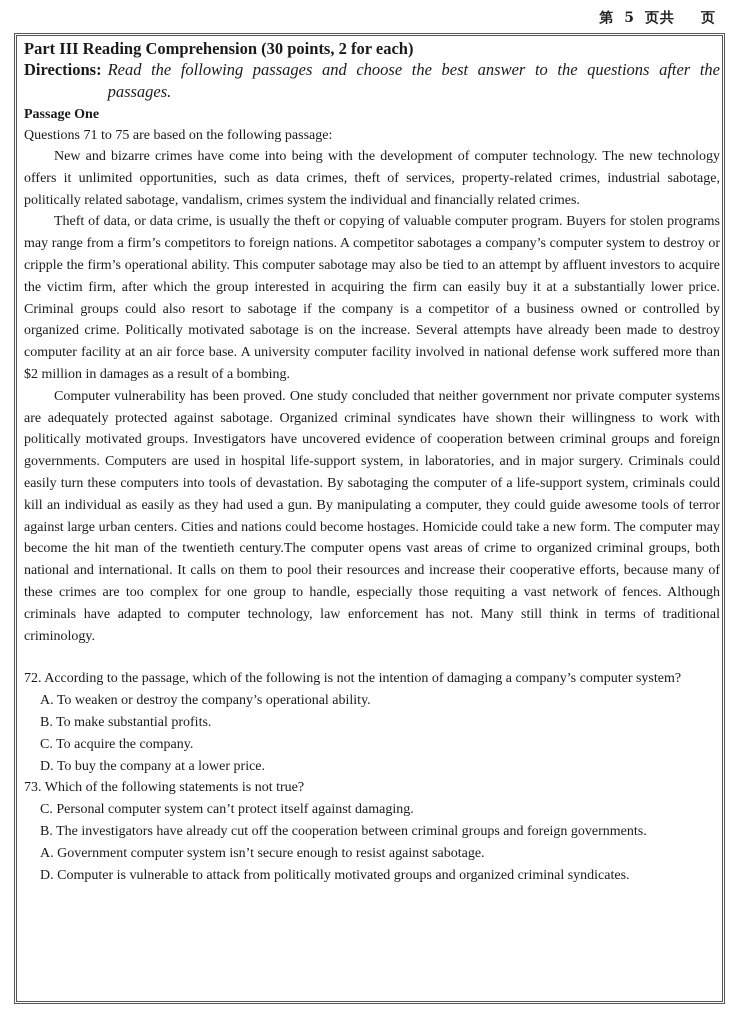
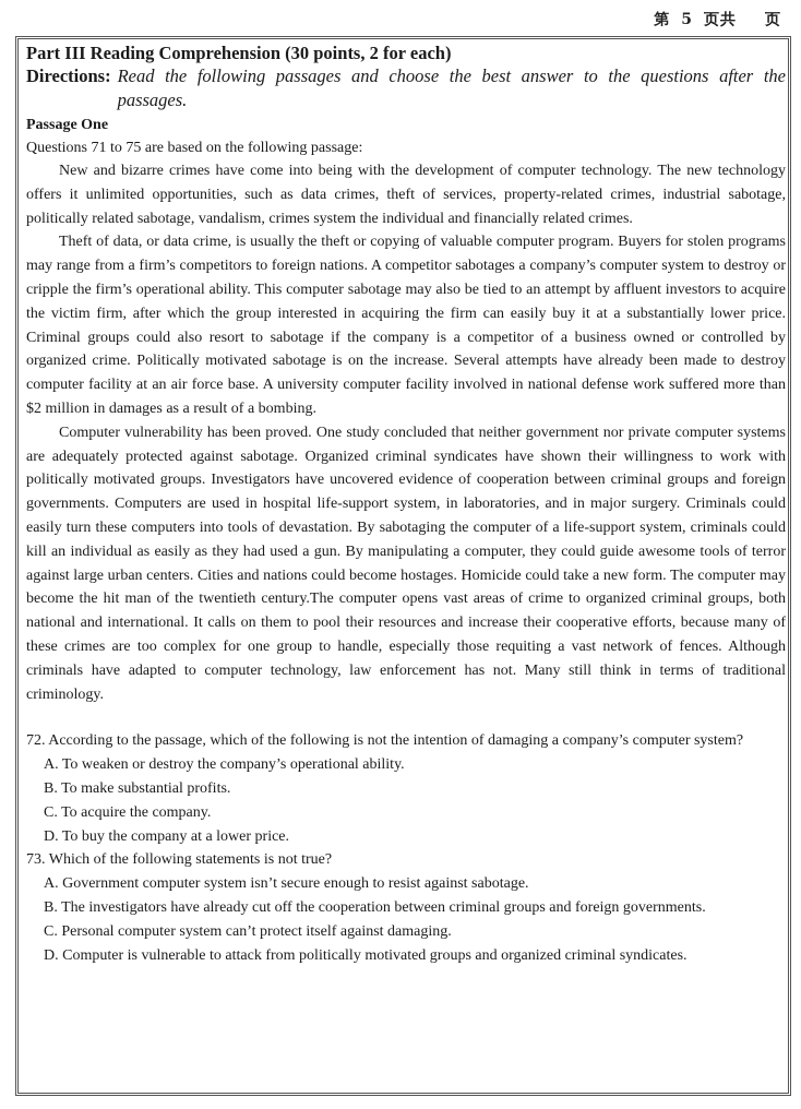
  第 5 页共 页
  Part III Reading Comprehension (30 points, 2 for each)
  Directions:
  Read the following passages and choose the best answer to the questions after the passages.
  Passage One
  Questions 71 to 75 are based on the following passage:
  New and bizarre crimes have come into being with the development of computer technology. The new technology offers it unlimited opportunities, such as data crimes, theft of services, property-related crimes, industrial sabotage, politically related sabotage, vandalism, crimes system the individual and financially related crimes.
  Theft of data, or data crime, is usually the theft or copying of valuable computer program. Buyers for stolen programs may range from a firm’s competitors to foreign nations. A competitor sabotages a company’s computer system to destroy or cripple the firm’s operational ability. This computer sabotage may also be tied to an attempt by affluent investors to acquire the victim firm, after which the group interested in acquiring the firm can easily buy it at a substantially lower price. Criminal groups could also resort to sabotage if the company is a competitor of a business owned or controlled by organized crime. Politically motivated sabotage is on the increase. Several attempts have already been made to destroy computer facility at an air force base. A university computer facility involved in national defense work suffered more than $2 million in damages as a result of a bombing.
  Computer vulnerability has been proved. One study concluded that neither government nor private computer systems are adequately protected against sabotage. Organized criminal syndicates have shown their willingness to work with politically motivated groups. Investigators have uncovered evidence of cooperation between criminal groups and foreign governments. Computers are used in hospital life-support system, in laboratories, and in major surgery. Criminals could easily turn these computers into tools of devastation. By sabotaging the computer of a life-support system, criminals could kill an individual as easily as they had used a gun. By manipulating a computer, they could guide awesome tools of terror against large urban centers. Cities and nations could become hostages. Homicide could take a new form. The computer may become the hit man of the twentieth century.The computer opens vast areas of crime to organized criminal groups, both national and international. It calls on them to pool their resources and increase their cooperative efforts, because many of these crimes are too complex for one group to handle, especially those requiting a vast network of fences. Although criminals have adapted to computer technology, law enforcement has not. Many still think in terms of traditional criminology.
  72. According to the passage, which of the following is not the intention of damaging a company’s computer system?
  A. To weaken or destroy the company’s operational ability.
  B. To make substantial profits.
  C. To acquire the company.
  D. To buy the company at a lower price.
  73. Which of the following statements is not true?
- C. Personal computer system can’t protect itself against damaging.
+ A. Government computer system isn’t secure enough to resist against sabotage.
  B. The investigators have already cut off the cooperation between criminal groups and foreign governments.
- A. Government computer system isn’t secure enough to resist against sabotage.
+ C. Personal computer system can’t protect itself against damaging.
  D. Computer is vulnerable to attack from politically motivated groups and organized criminal syndicates.
